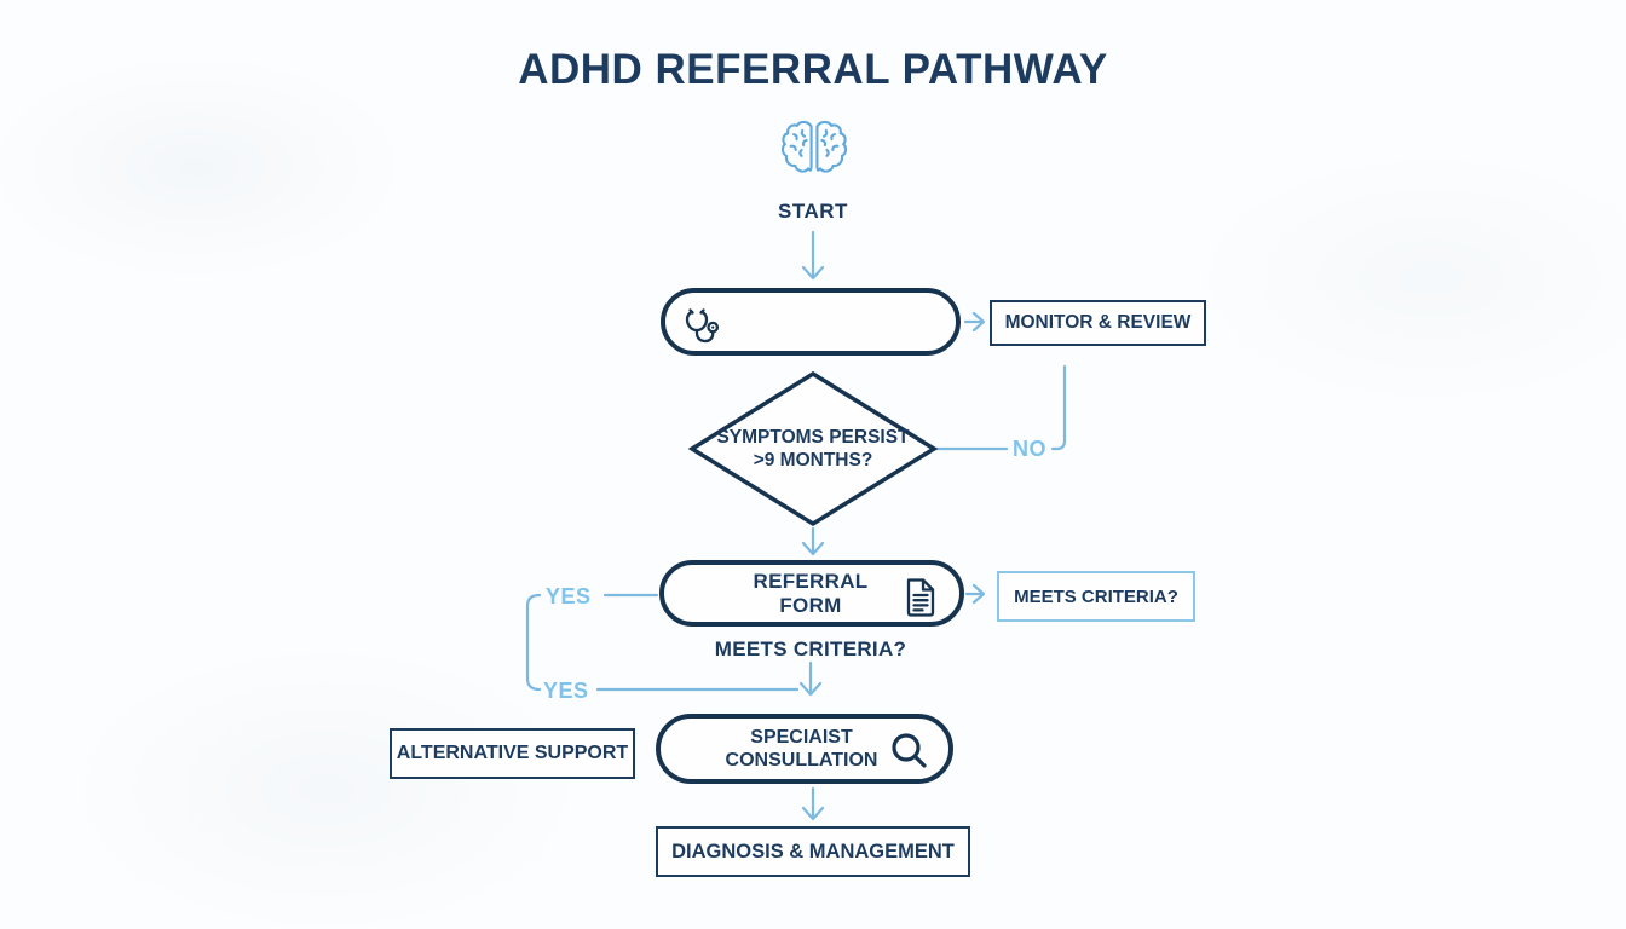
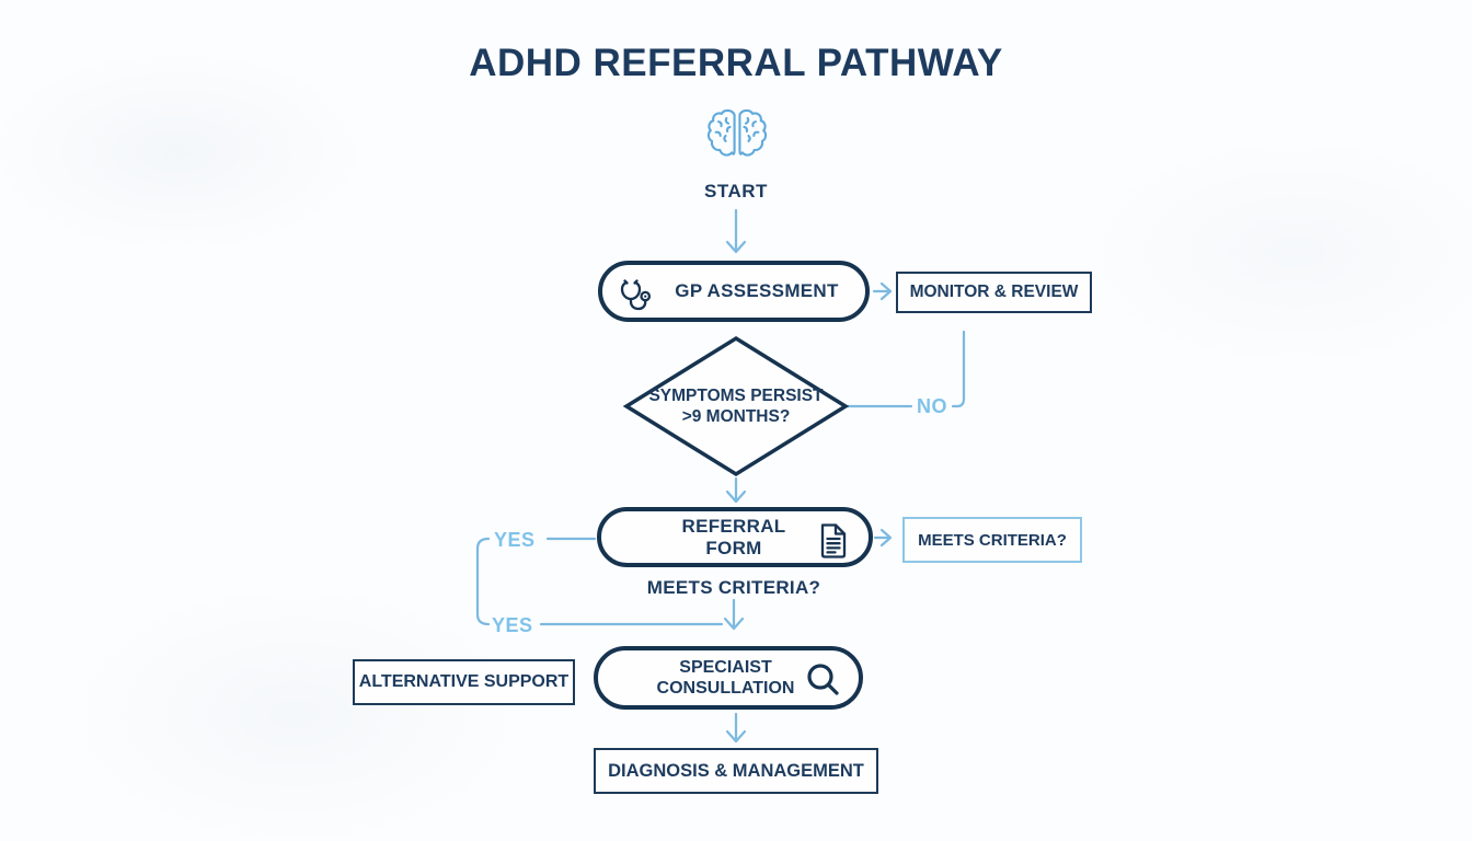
  ADHD REFERRAL PATHWAY
  START
+ GP ASSESSMENT
  MONITOR & REVIEW
  SYMPTOMS PERSIST
  >9 MONTHS?
  NO
  REFERRAL FORM
  MEETS CRITERIA?
  MEETS CRITERIA?
  YES
  YES
  SPECIAIST
  CONSULLATION
  ALTERNATIVE SUPPORT
  DIAGNOSIS & MANAGEMENT
